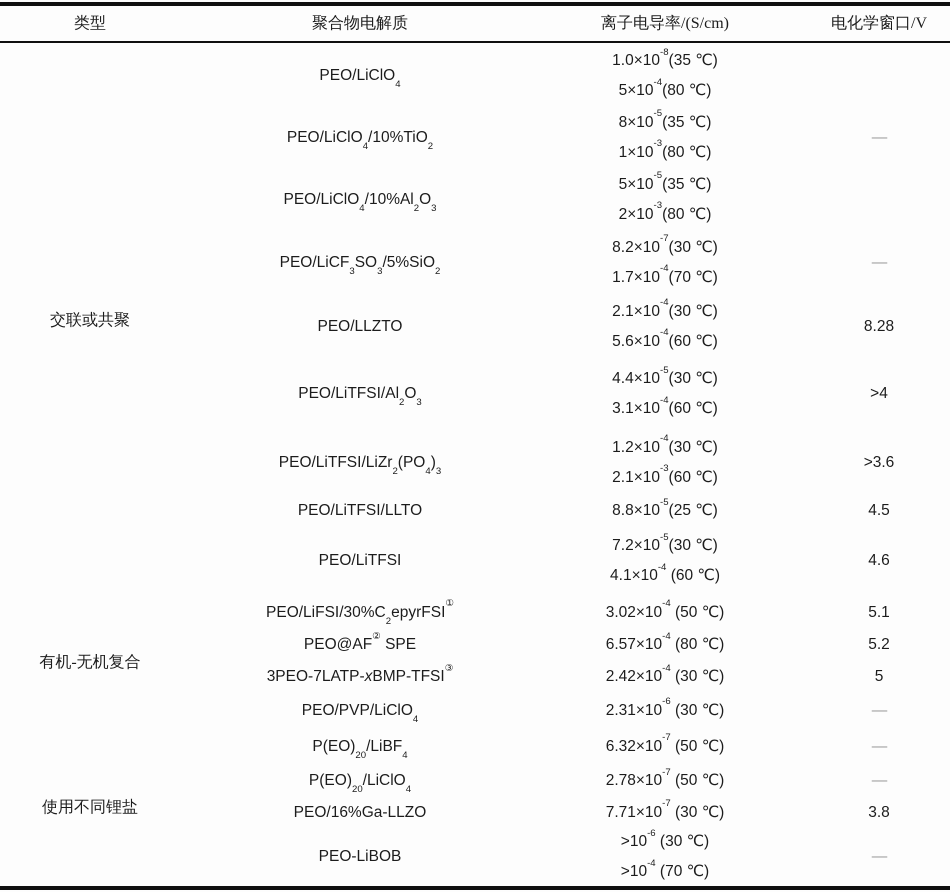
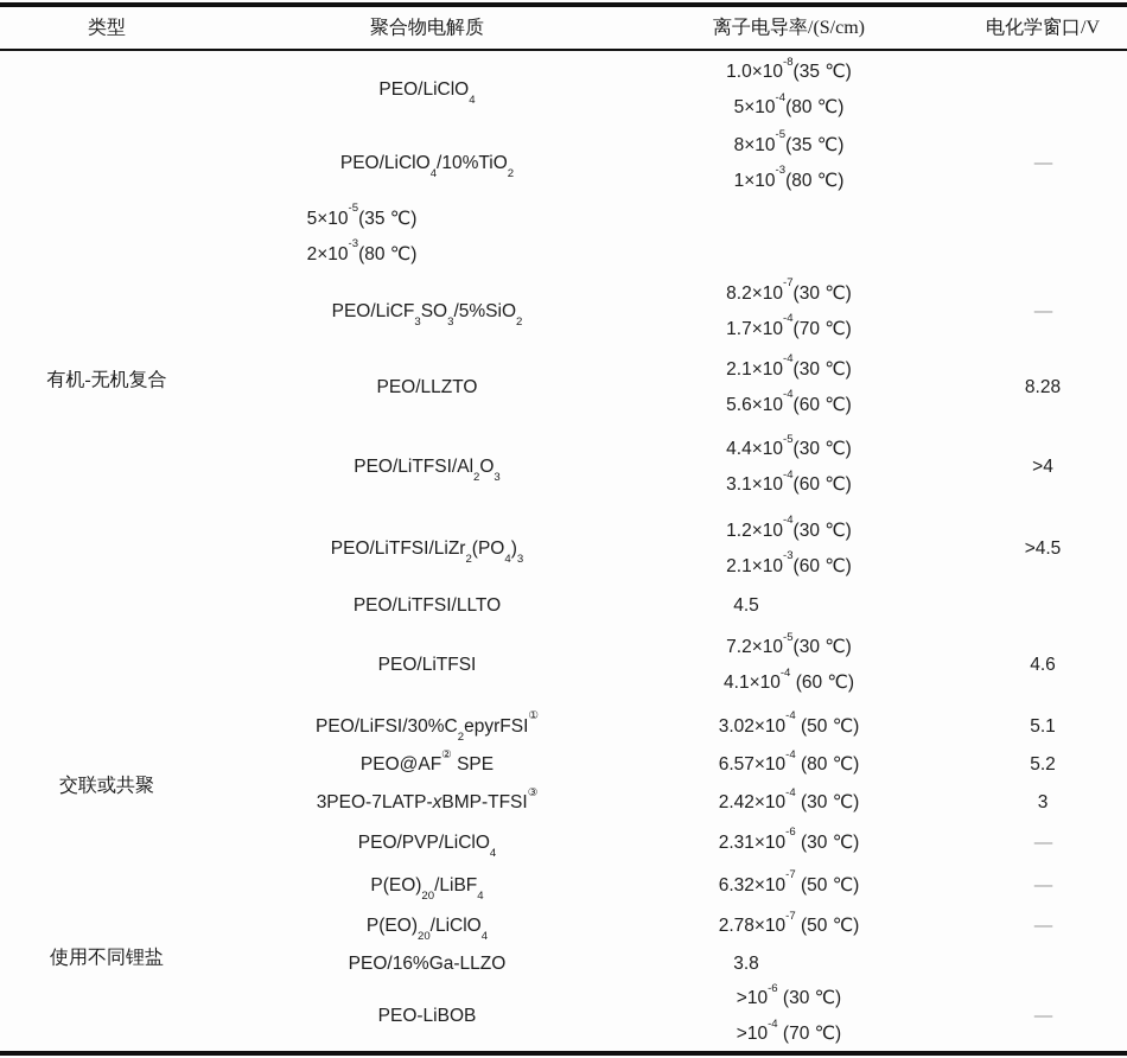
  类型
  聚合物电解质
  离子电导率/(S/cm)
  电化学窗口/V
- 交联或共聚
+ 有机-无机复合
  PEO/LiClO4
  1.0×10-8(35 ℃)
  5×10-4(80 ℃)
  PEO/LiClO4/10%TiO2
  8×10-5(35 ℃)
  1×10-3(80 ℃)
  —
- PEO/LiClO4/10%Al2O3
  5×10-5(35 ℃)
  2×10-3(80 ℃)
  PEO/LiCF3SO3/5%SiO2
  8.2×10-7(30 ℃)
  1.7×10-4(70 ℃)
  —
  PEO/LLZTO
  2.1×10-4(30 ℃)
  5.6×10-4(60 ℃)
  8.28
  PEO/LiTFSI/Al2O3
  4.4×10-5(30 ℃)
  3.1×10-4(60 ℃)
  >4
  PEO/LiTFSI/LiZr2(PO4)3
  1.2×10-4(30 ℃)
  2.1×10-3(60 ℃)
- >3.6
+ >4.5
  PEO/LiTFSI/LLTO
- 8.8×10-5(25 ℃)
  4.5
  PEO/LiTFSI
  7.2×10-5(30 ℃)
  4.1×10-4 (60 ℃)
  4.6
- 有机-无机复合
+ 交联或共聚
  PEO/LiFSI/30%C2epyrFSI①
  3.02×10-4 (50 ℃)
  5.1
  PEO@AF② SPE
  6.57×10-4 (80 ℃)
  5.2
  3PEO-7LATP-xBMP-TFSI③
  2.42×10-4 (30 ℃)
- 5
+ 3
  PEO/PVP/LiClO4
  2.31×10-6 (30 ℃)
  —
  使用不同锂盐
  P(EO)20/LiBF4
  6.32×10-7 (50 ℃)
  —
  P(EO)20/LiClO4
  2.78×10-7 (50 ℃)
  —
  PEO/16%Ga-LLZO
- 7.71×10-7 (30 ℃)
  3.8
  PEO-LiBOB
  >10-6 (30 ℃)
  >10-4 (70 ℃)
  —
